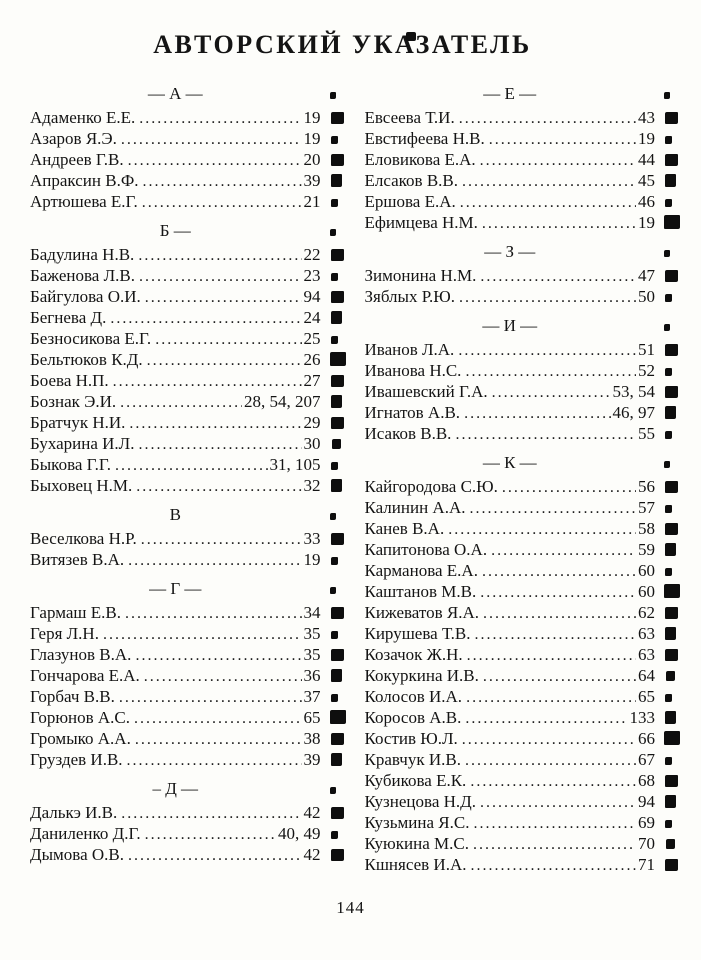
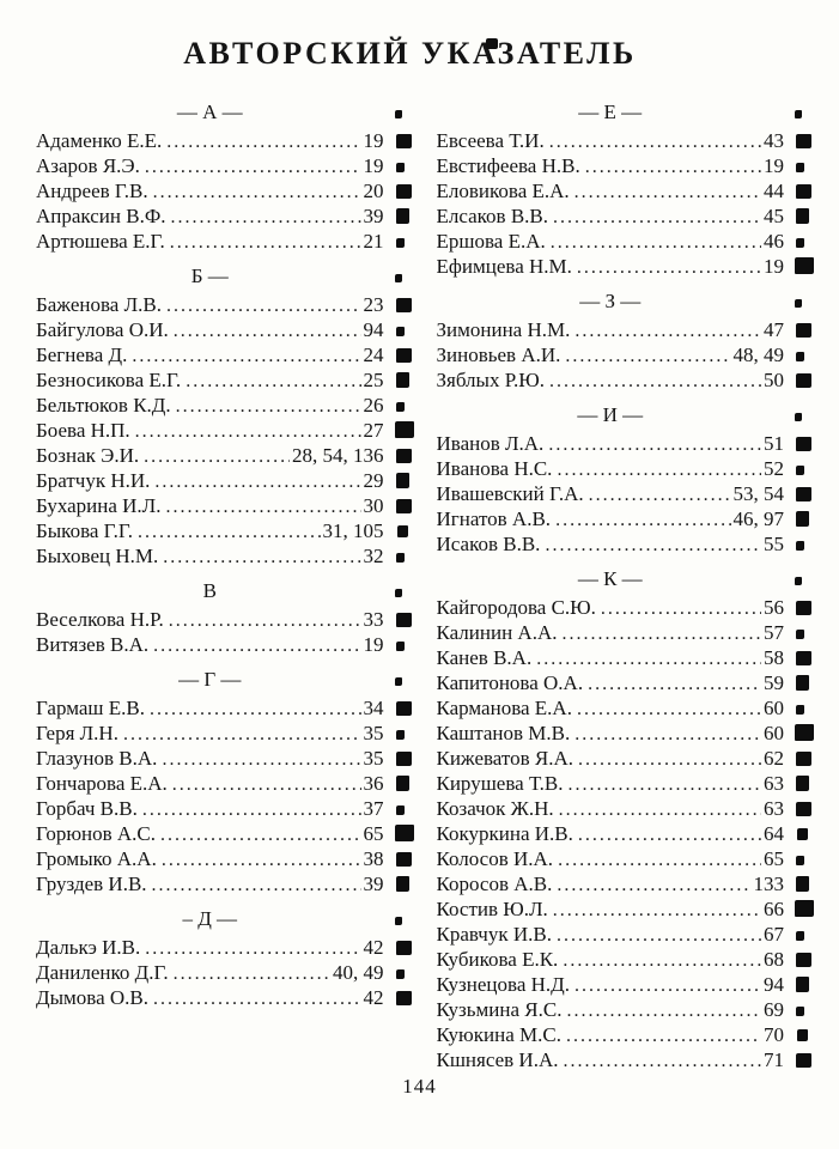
  АВТОРСКИЙ УКАЗАТЕЛЬ
  — А —
  Адаменко Е.Е.
  19
  Азаров Я.Э.
  19
  Андреев Г.В.
  20
  Апраксин В.Ф.
  39
  Артюшева Е.Г.
  21
  Б —
- Бадулина Н.В.
- 22
  Баженова Л.В.
  23
  Байгулова О.И.
  94
  Бегнева Д.
  24
  Безносикова Е.Г.
  25
  Бельтюков К.Д.
  26
  Боева Н.П.
  27
  Бознак Э.И.
- 28, 54, 207
+ 28, 54, 136
  Братчук Н.И.
  29
  Бухарина И.Л.
  30
  Быкова Г.Г.
  31, 105
  Быховец Н.М.
  32
  В
  Веселкова Н.Р.
  33
  Витязев В.А.
  19
  — Г —
  Гармаш Е.В.
  34
  Геря Л.Н.
  35
  Глазунов В.А.
  35
  Гончарова Е.А.
  36
  Горбач В.В.
  37
  Горюнов А.С.
  65
  Громыко А.А.
  38
  Груздев И.В.
  39
  – Д —
  Далькэ И.В.
  42
  Даниленко Д.Г.
  40, 49
  Дымова О.В.
  42
  — Е —
  Евсеева Т.И.
  43
  Евстифеева Н.В.
  19
  Еловикова Е.А.
  44
  Елсаков В.В.
  45
  Ершова Е.А.
  46
  Ефимцева Н.М.
  19
  — З —
  Зимонина Н.М.
  47
+ Зиновьев А.И.
+ 48, 49
  Зяблых Р.Ю.
  50
  — И —
  Иванов Л.А.
  51
  Иванова Н.С.
  52
  Ивашевский Г.А.
  53, 54
  Игнатов А.В.
  46, 97
  Исаков В.В.
  55
  — К —
  Кайгородова С.Ю.
  56
  Калинин А.А.
  57
  Канев В.А.
  58
  Капитонова О.А.
  59
  Карманова Е.А.
  60
  Каштанов М.В.
  60
  Кижеватов Я.А.
  62
  Кирушева Т.В.
  63
  Козачок Ж.Н.
  63
  Кокуркина И.В.
  64
  Колосов И.А.
  65
  Коросов А.В.
  133
  Костив Ю.Л.
  66
  Кравчук И.В.
  67
  Кубикова Е.К.
  68
  Кузнецова Н.Д.
  94
  Кузьмина Я.С.
  69
  Куюкина М.С.
  70
  Кшнясев И.А.
  71
  144
